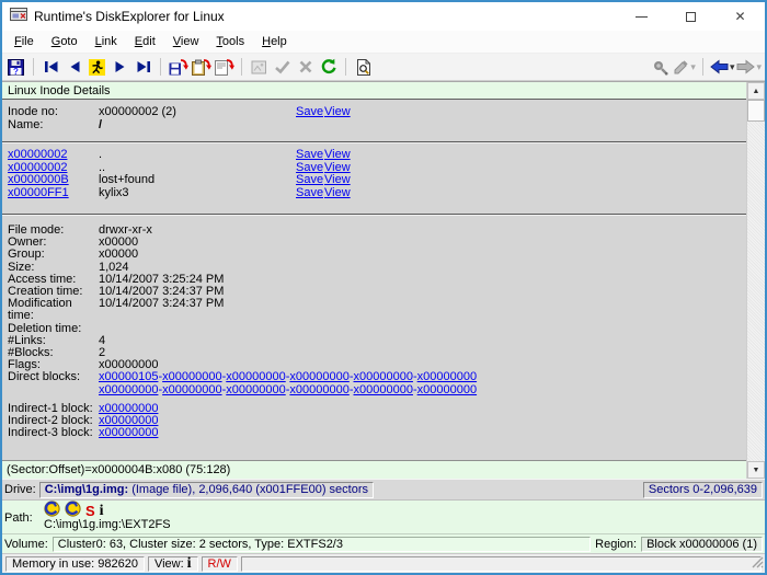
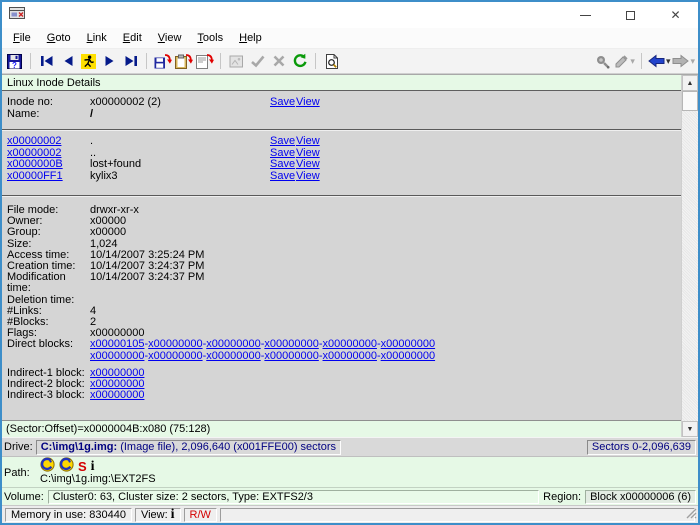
- Runtime's DiskExplorer for Linux
  ✕
  File
  Goto
  Link
  Edit
  View
  Tools
  Help
  ?
  ▾
  ▾
  ▾
  Linux Inode Details
  Inode no:
  x00000002 (2)
  Save
  View
  Name:
  /
  x00000002
  .
  Save
  View
  x00000002
  ..
  Save
  View
  x0000000B
  lost+found
  Save
  View
  x00000FF1
  kylix3
  Save
  View
  File mode:
  drwxr-xr-x
  Owner:
  x00000
  Group:
  x00000
  Size:
  1,024
  Access time:
  10/14/2007 3:25:24 PM
  Creation time:
  10/14/2007 3:24:37 PM
  Modification time:
  10/14/2007 3:24:37 PM
  Deletion time:
  #Links:
  4
  #Blocks:
  2
  Flags:
  x00000000
  Direct blocks:
  x00000105-x00000000-x00000000-x00000000-x00000000-x00000000
  x00000000-x00000000-x00000000-x00000000-x00000000-x00000000
  Indirect-1 block:
  x00000000
  Indirect-2 block:
  x00000000
  Indirect-3 block:
  x00000000
  (Sector:Offset)=x0000004B:x080 (75:128)
  Drive:
  C:\img\1g.img:
  (Image file), 2,096,640 (x001FFE00) sectors
  Sectors 0-2,096,639
  Path:
  S
  i
  C:\img\1g.img:\EXT2FS
  Volume:
  Cluster0: 63, Cluster size: 2 sectors, Type: EXTFS2/3
  Region:
- Block x00000006 (1)
+ Block x00000006 (6)
- Memory in use: 982620
+ Memory in use: 830440
  View:
  i
  R/W
